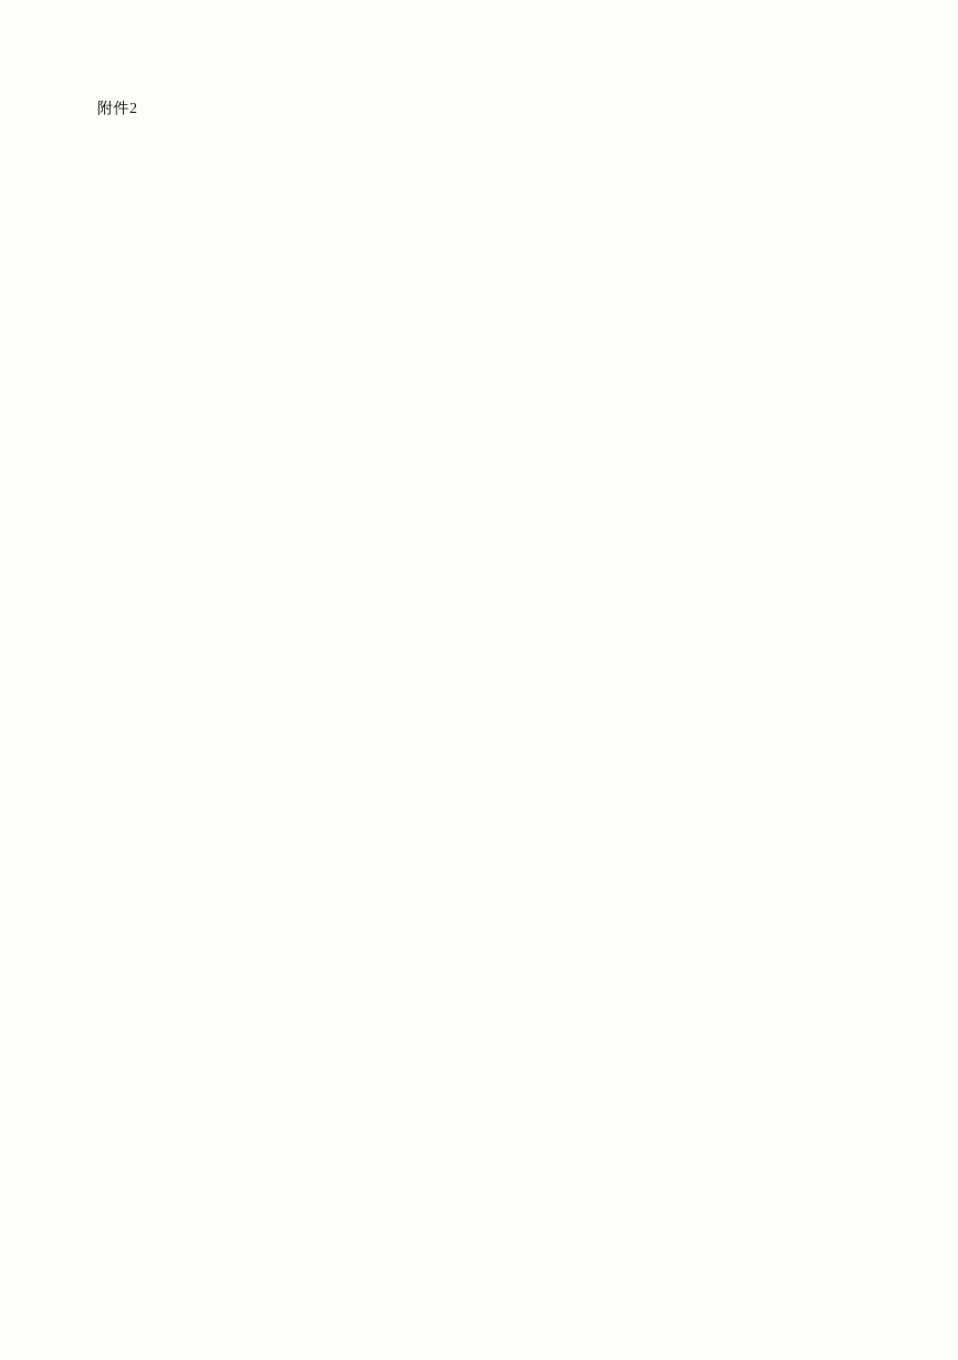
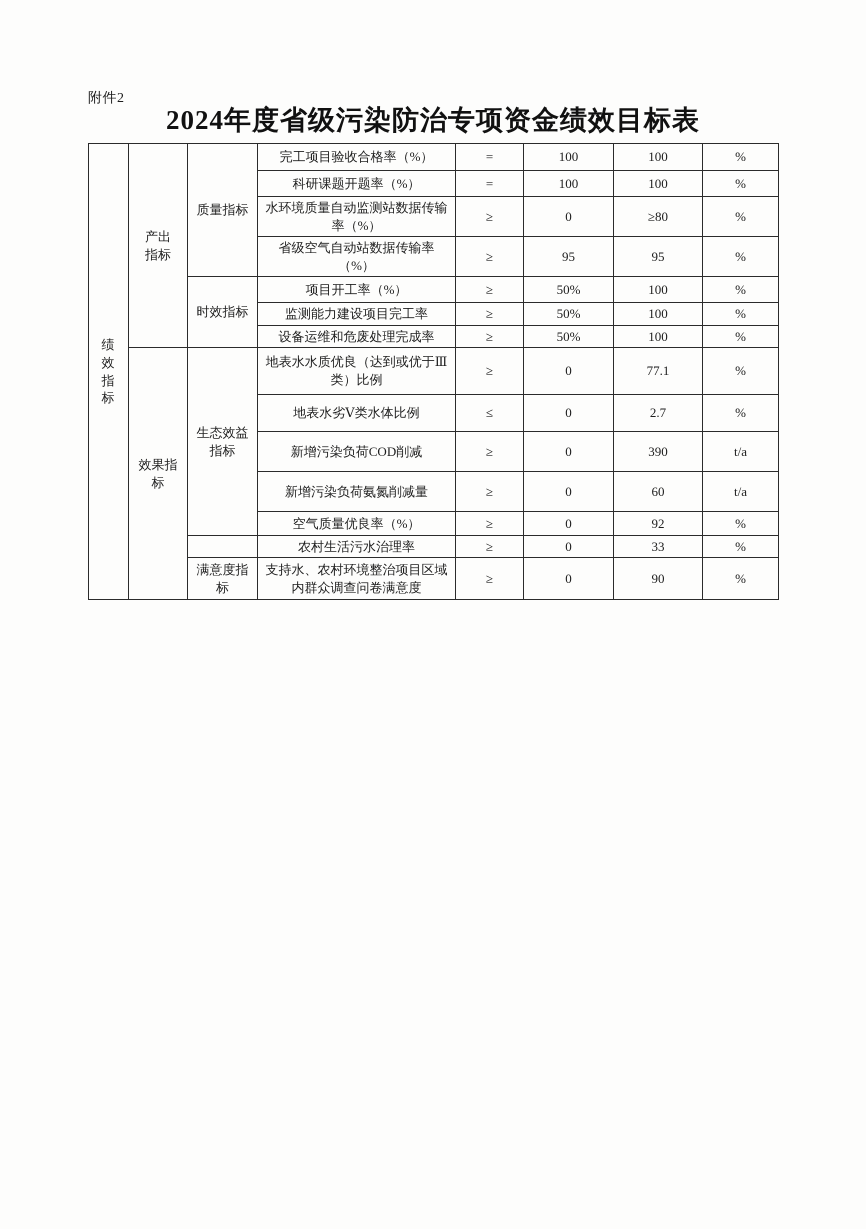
  附件2
+ 2024年度省级污染防治专项资金绩效目标表
+ 绩 效 指 标	产出 指标	质量指标	完工项目验收合格率（%）	=	100	100	%
+ 科研课题开题率（%）	=	100	100	%
+ 水环境质量自动监测站数据传输率（%）	≥	0	≥80	%
+ 省级空气自动站数据传输率（%）	≥	95	95	%
+ 时效指标	项目开工率（%）	≥	50%	100	%
+ 监测能力建设项目完工率	≥	50%	100	%
+ 设备运维和危废处理完成率	≥	50%	100	%
+ 效果指 标	生态效益 指标	地表水水质优良（达到或优于Ⅲ类）比例	≥	0	77.1	%
+ 地表水劣Ⅴ类水体比例	≤	0	2.7	%
+ 新增污染负荷COD削减	≥	0	390	t/a
+ 新增污染负荷氨氮削减量	≥	0	60	t/a
+ 空气质量优良率（%）	≥	0	92	%
+ 	农村生活污水治理率	≥	0	33	%
+ 满意度指 标	支持水、农村环境整治项目区域内群众调查问卷满意度	≥	0	90	%
